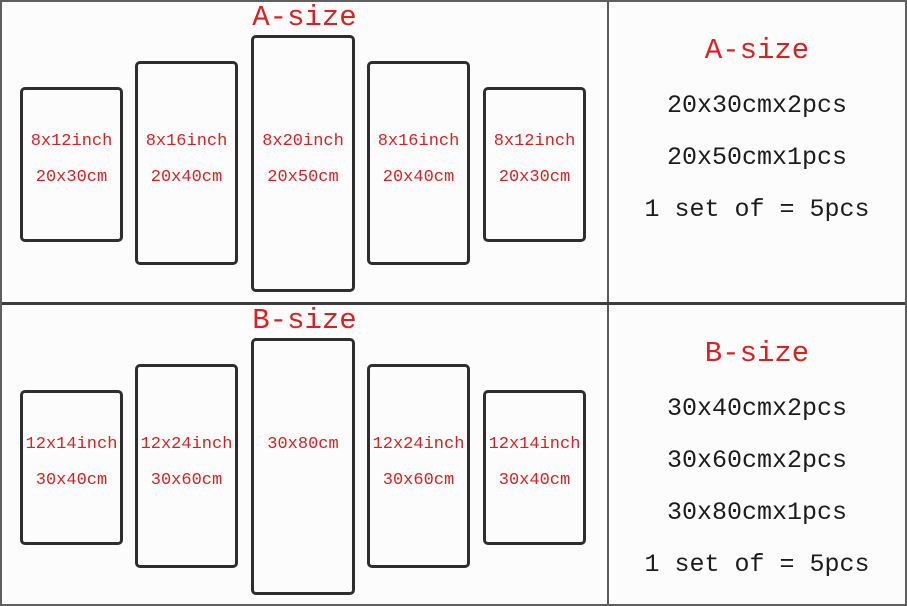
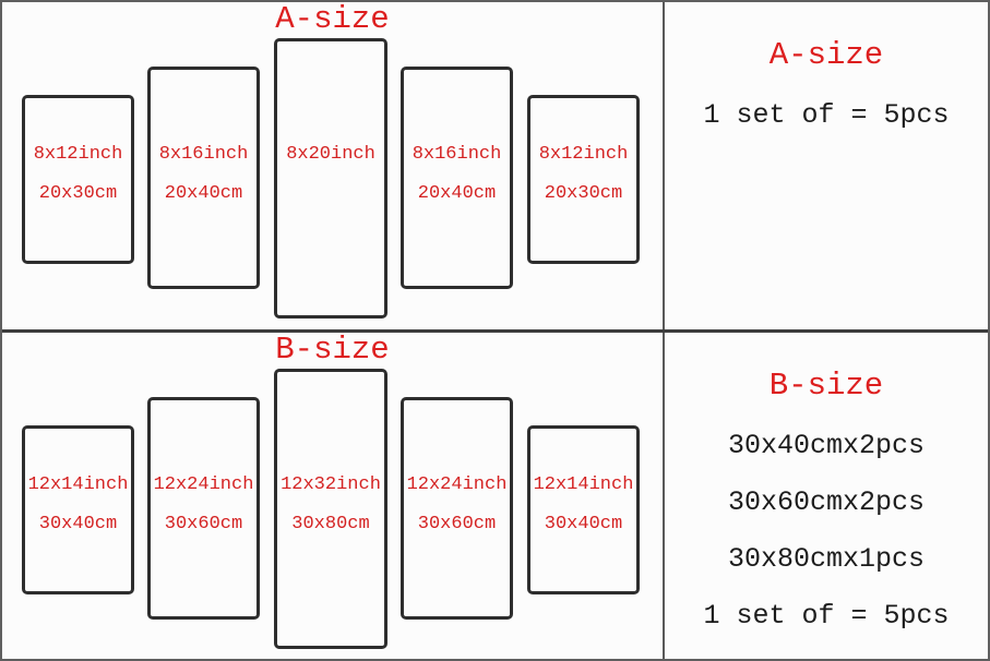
  A-size
  8x12inch
  20x30cm
  8x16inch
  20x40cm
  8x20inch
- 20x50cm
  8x16inch
  20x40cm
  8x12inch
  20x30cm
  A-size
- 20x30cmx2pcs
- 20x50cmx1pcs
  1 set of = 5pcs
  B-size
  12x14inch
  30x40cm
  12x24inch
  30x60cm
+ 12x32inch
  30x80cm
  12x24inch
  30x60cm
  12x14inch
  30x40cm
  B-size
  30x40cmx2pcs
  30x60cmx2pcs
  30x80cmx1pcs
  1 set of = 5pcs
